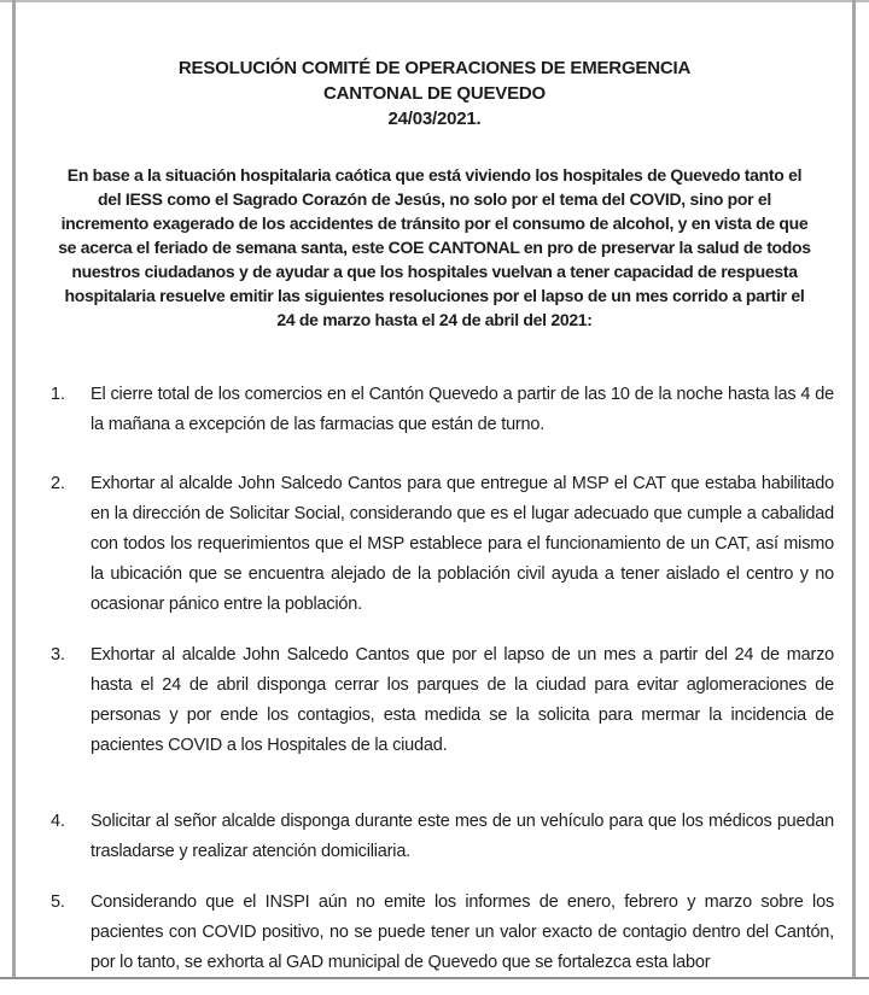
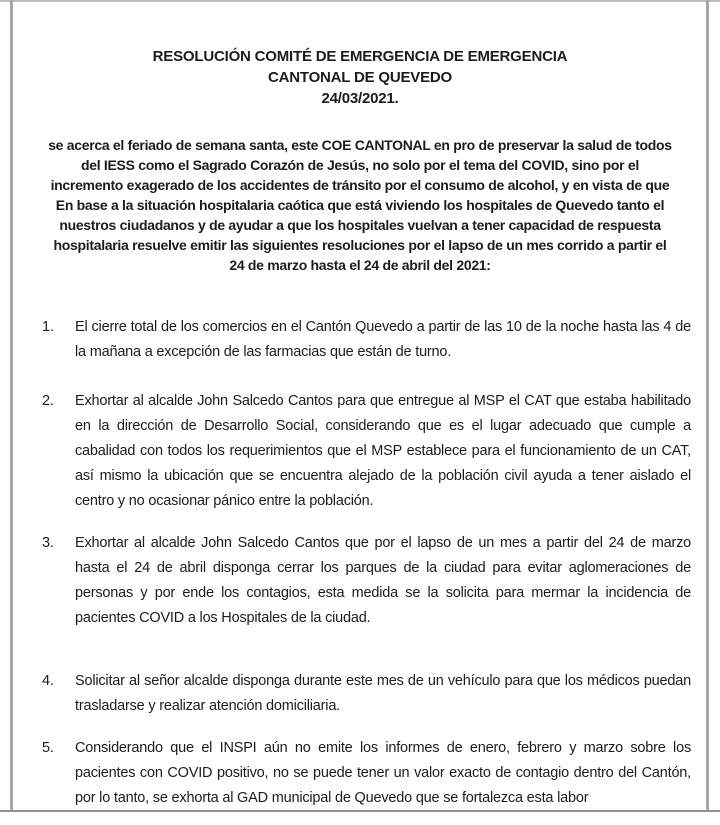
- RESOLUCIÓN COMITÉ DE OPERACIONES DE EMERGENCIA
+ RESOLUCIÓN COMITÉ DE EMERGENCIA DE EMERGENCIA
  CANTONAL DE QUEVEDO
  24/03/2021.
- En base a la situación hospitalaria caótica que está viviendo los hospitales de Quevedo tanto el
+ se acerca el feriado de semana santa, este COE CANTONAL en pro de preservar la salud de todos
  del IESS como el Sagrado Corazón de Jesús, no solo por el tema del COVID, sino por el
  incremento exagerado de los accidentes de tránsito por el consumo de alcohol, y en vista de que
- se acerca el feriado de semana santa, este COE CANTONAL en pro de preservar la salud de todos
+ En base a la situación hospitalaria caótica que está viviendo los hospitales de Quevedo tanto el
  nuestros ciudadanos y de ayudar a que los hospitales vuelvan a tener capacidad de respuesta
  hospitalaria resuelve emitir las siguientes resoluciones por el lapso de un mes corrido a partir el
  24 de marzo hasta el 24 de abril del 2021:
  1.
  El cierre total de los comercios en el Cantón Quevedo a partir de las 10 de la noche hasta las 4 de la mañana a excepción de las farmacias que están de turno.
  2.
- Exhortar al alcalde John Salcedo Cantos para que entregue al MSP el CAT que estaba habilitado en la dirección de Solicitar Social, considerando que es el lugar adecuado que cumple a cabalidad con todos los requerimientos que el MSP establece para el funcionamiento de un CAT, así mismo la ubicación que se encuentra alejado de la población civil ayuda a tener aislado el centro y no ocasionar pánico entre la población.
+ Exhortar al alcalde John Salcedo Cantos para que entregue al MSP el CAT que estaba habilitado en la dirección de Desarrollo Social, considerando que es el lugar adecuado que cumple a cabalidad con todos los requerimientos que el MSP establece para el funcionamiento de un CAT, así mismo la ubicación que se encuentra alejado de la población civil ayuda a tener aislado el centro y no ocasionar pánico entre la población.
  3.
  Exhortar al alcalde John Salcedo Cantos que por el lapso de un mes a partir del 24 de marzo hasta el 24 de abril disponga cerrar los parques de la ciudad para evitar aglomeraciones de personas y por ende los contagios, esta medida se la solicita para mermar la incidencia de pacientes COVID a los Hospitales de la ciudad.
  4.
  Solicitar al señor alcalde disponga durante este mes de un vehículo para que los médicos puedan trasladarse y realizar atención domiciliaria.
  5.
  Considerando que el INSPI aún no emite los informes de enero, febrero y marzo sobre los pacientes con COVID positivo, no se puede tener un valor exacto de contagio dentro del Cantón, por lo tanto, se exhorta al GAD municipal de Quevedo que se fortalezca esta labor
